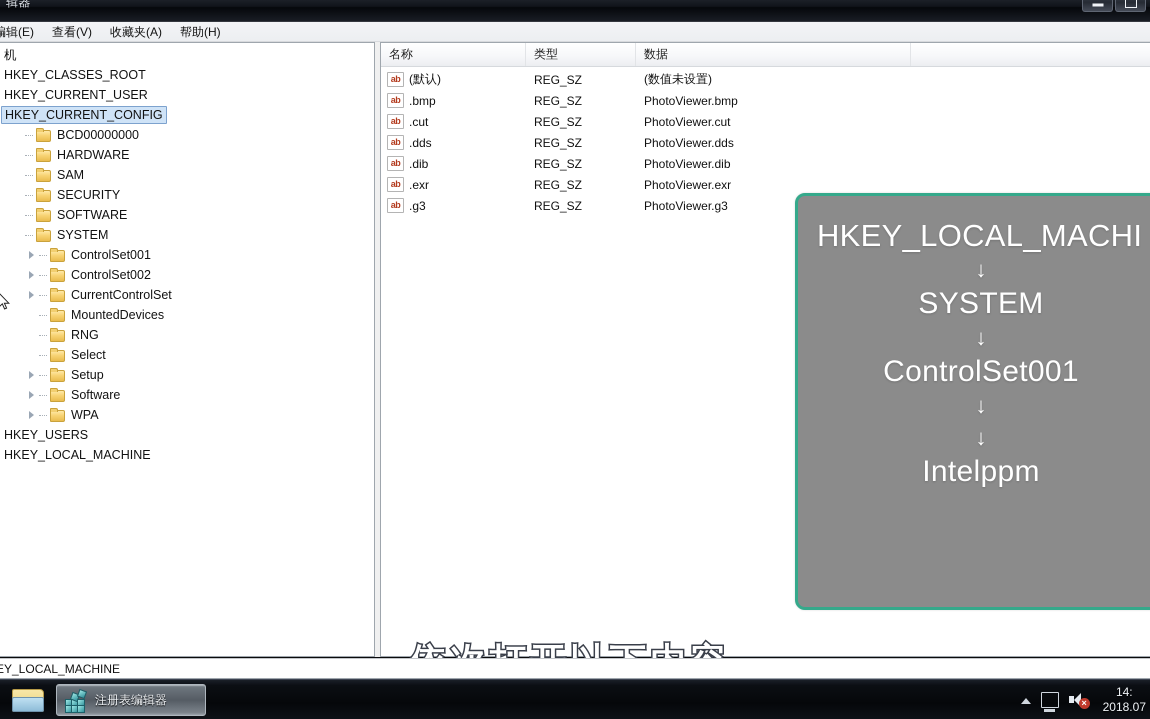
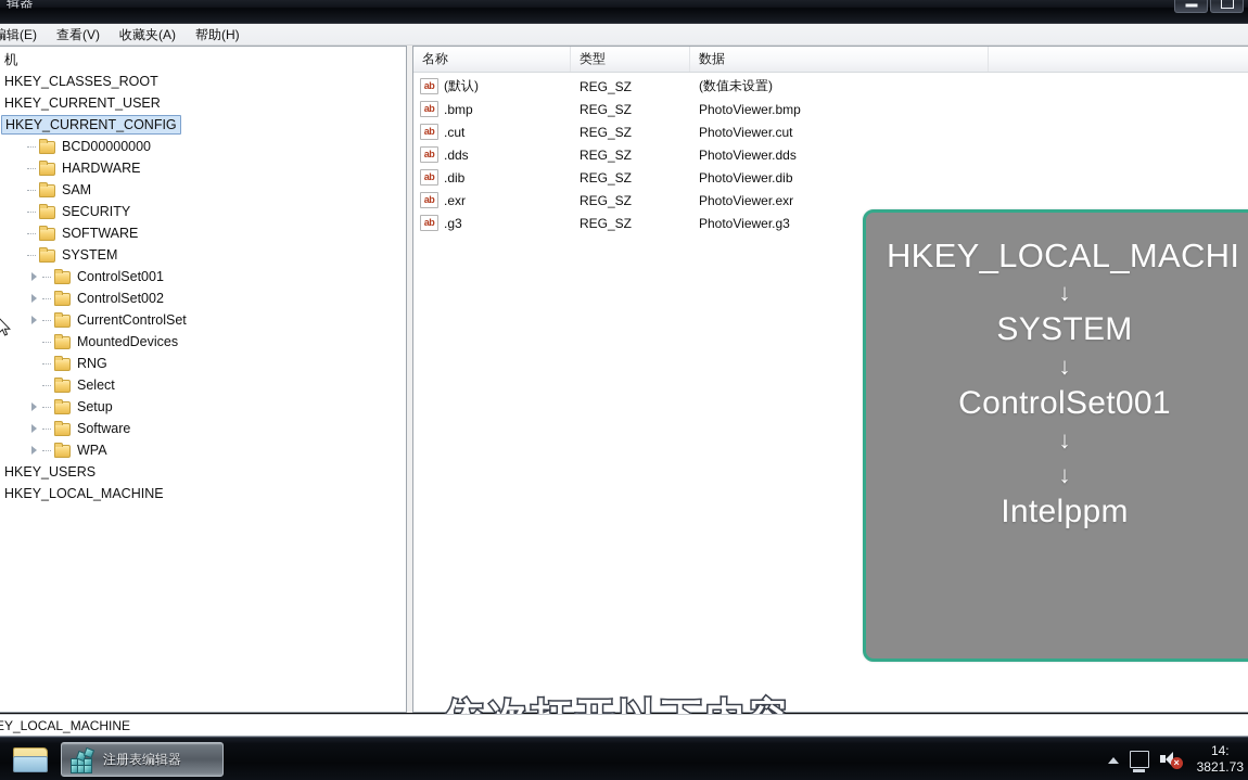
  辑器
  编辑(E)
  查看(V)
  收藏夹(A)
  帮助(H)
  机
  HKEY_CLASSES_ROOT
  HKEY_CURRENT_USER
  HKEY_CURRENT_CONFIG
  BCD00000000
  HARDWARE
  SAM
  SECURITY
  SOFTWARE
  SYSTEM
  ControlSet001
  ControlSet002
  CurrentControlSet
  MountedDevices
  RNG
  Select
  Setup
  Software
  WPA
  HKEY_USERS
  HKEY_LOCAL_MACHINE
  名称
  类型
  数据
  ab
  (默认)
  REG_SZ
  (数值未设置)
  ab
  .bmp
  REG_SZ
  PhotoViewer.bmp
  ab
  .cut
  REG_SZ
  PhotoViewer.cut
  ab
  .dds
  REG_SZ
  PhotoViewer.dds
  ab
  .dib
  REG_SZ
  PhotoViewer.dib
  ab
  .exr
  REG_SZ
  PhotoViewer.exr
  ab
  .g3
  REG_SZ
  PhotoViewer.g3
  HKEY_LOCAL_MACHI
  ↓
  SYSTEM
  ↓
  ControlSet001
  ↓
  ↓
  Intelppm
  EY_LOCAL_MACHINE
  注册表编辑器
  ×
  14:
- 2018.07
+ 3821.73
